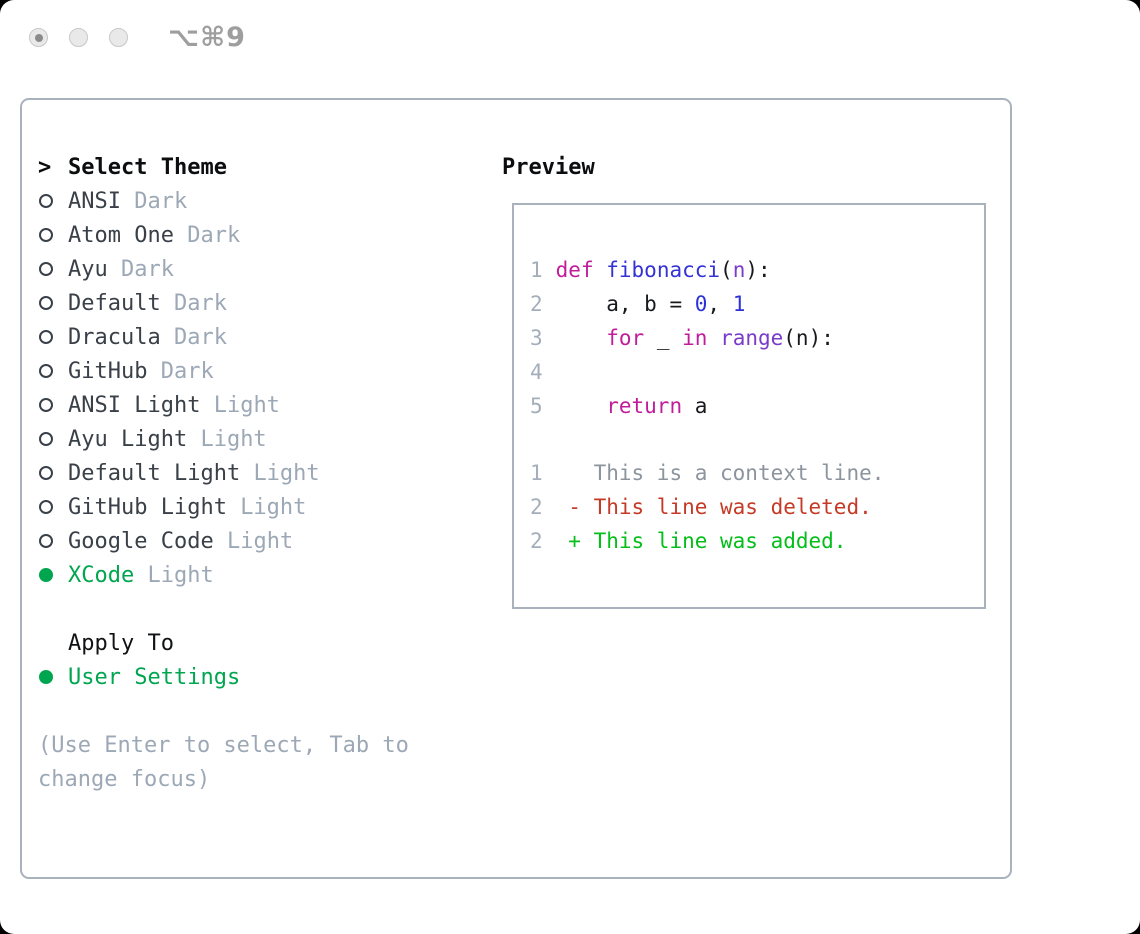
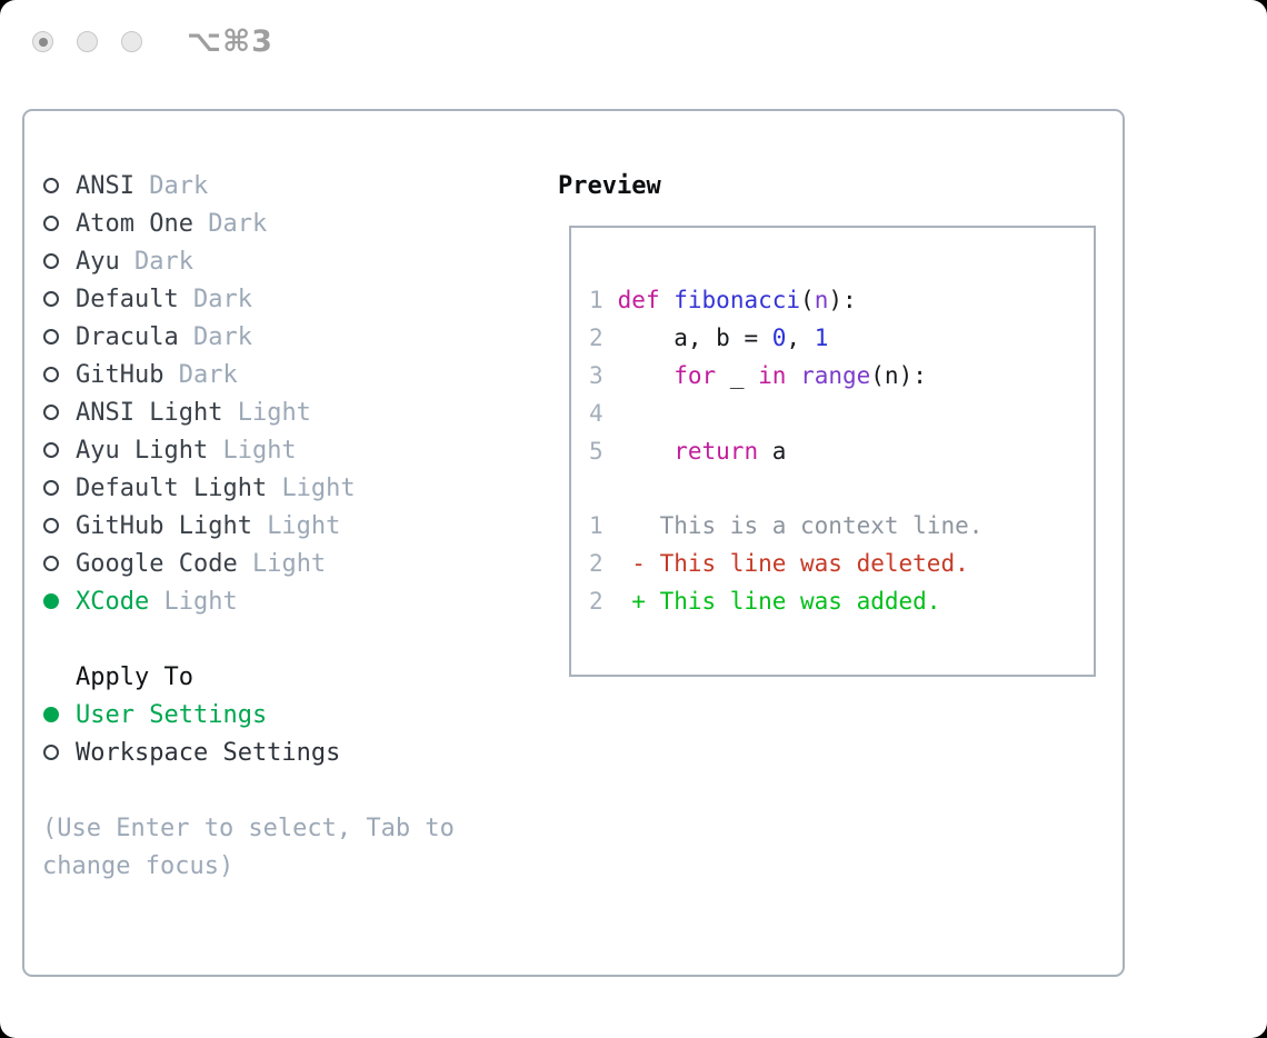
- ⌥⌘9
+ ⌥⌘3
- >
- Select Theme
  ANSI
  Dark
  Atom One
  Dark
  Ayu
  Dark
  Default
  Dark
  Dracula
  Dark
  GitHub
  Dark
  ANSI Light
  Light
  Ayu Light
  Light
  Default Light
  Light
  GitHub Light
  Light
  Google Code
  Light
  XCode
  Light
  Apply To
  User Settings
+ Workspace Settings
  (Use Enter to select, Tab to
  change focus)
  Preview
  1
  def
  fibonacci
  (
  n
  ):
  2
  a, b =
  0
  ,
  1
  3
  for
  _
  in
  range
  (n):
  4
  5
  return
  a
  1
  This is a context line.
  2
  - This line was deleted.
  2
  + This line was added.
